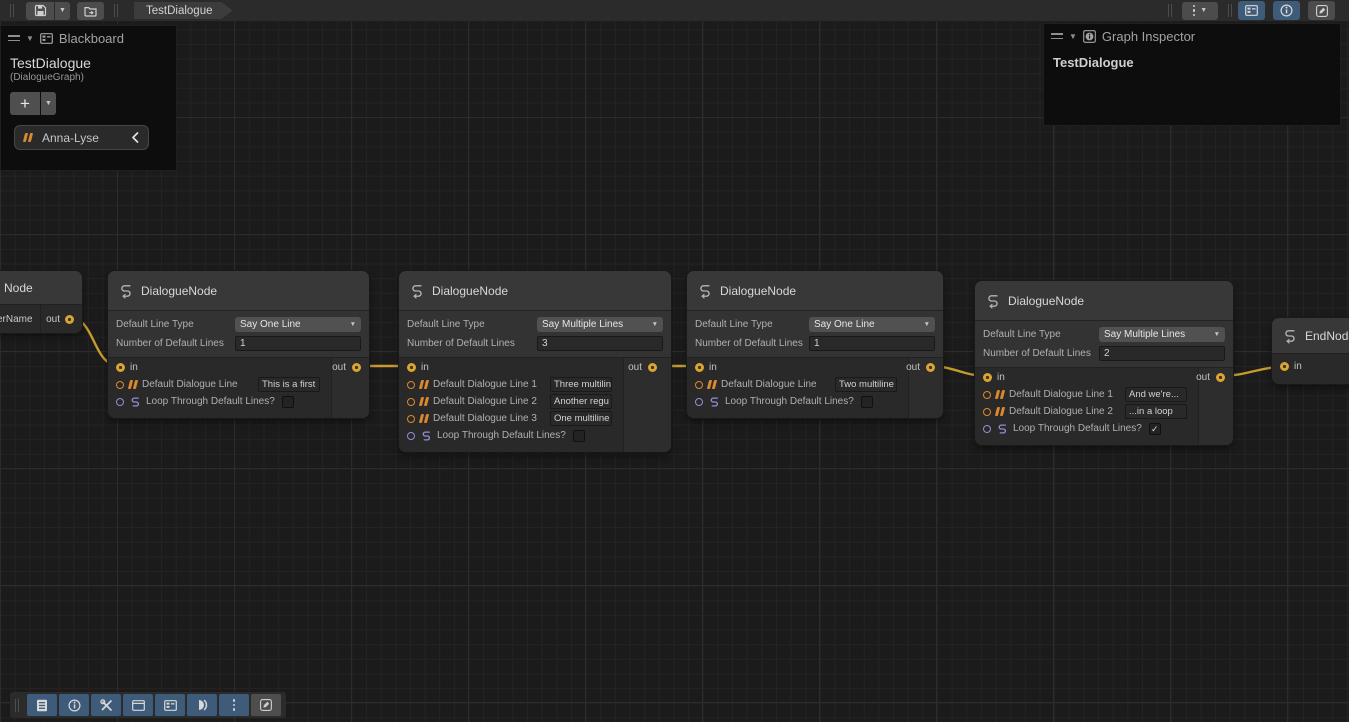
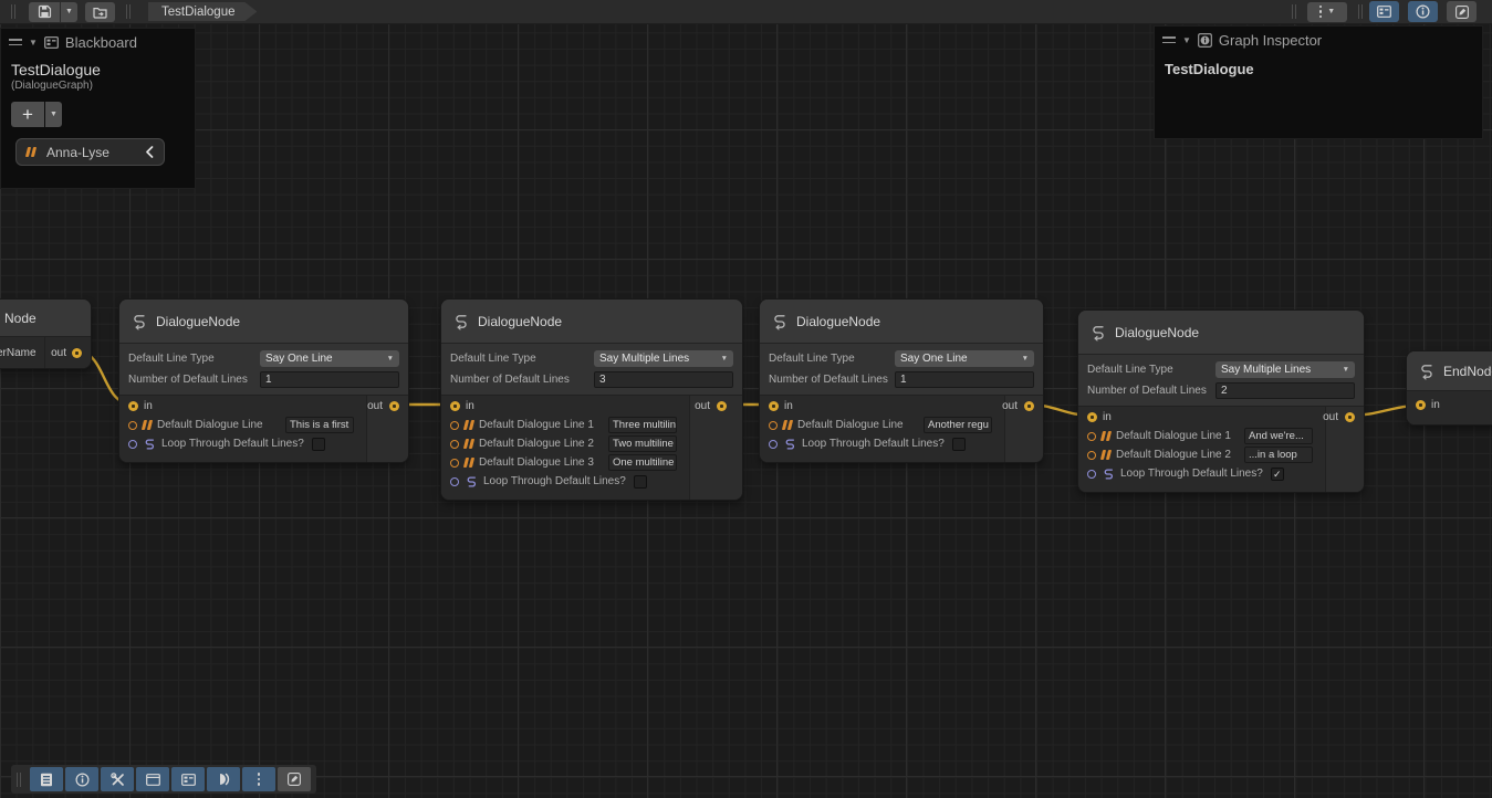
  TestDialogue
  ▼
  Blackboard
  TestDialogue
  (DialogueGraph)
  +
  Anna-Lyse
  ▼
  Graph Inspector
  TestDialogue
  Node
  rName
  out
  DialogueNode
  Default Line Type
  Say One Line
  Number of Default Lines
  1
  in
  Default Dialogue Line
  This is a first
  Loop Through Default Lines?
  out
  DialogueNode
  Default Line Type
  Say Multiple Lines
  Number of Default Lines
  3
  in
  Default Dialogue Line 1
  Three multilin
  Default Dialogue Line 2
- Another regu
+ Two multiline
  Default Dialogue Line 3
  One multiline
  Loop Through Default Lines?
  out
  DialogueNode
  Default Line Type
  Say One Line
  Number of Default Lines
  1
  in
  Default Dialogue Line
- Two multiline
+ Another regu
  Loop Through Default Lines?
  out
  DialogueNode
  Default Line Type
  Say Multiple Lines
  Number of Default Lines
  2
  in
  Default Dialogue Line 1
  And we're...
  Default Dialogue Line 2
  ...in a loop
  Loop Through Default Lines?
  ✓
  out
  EndNod
  in
